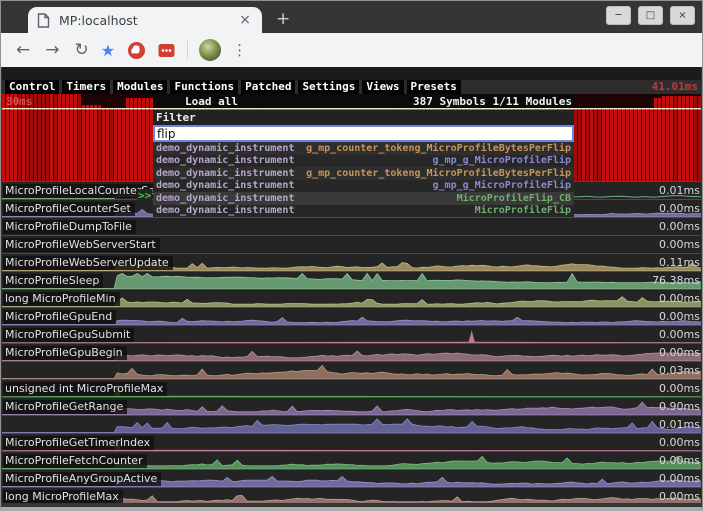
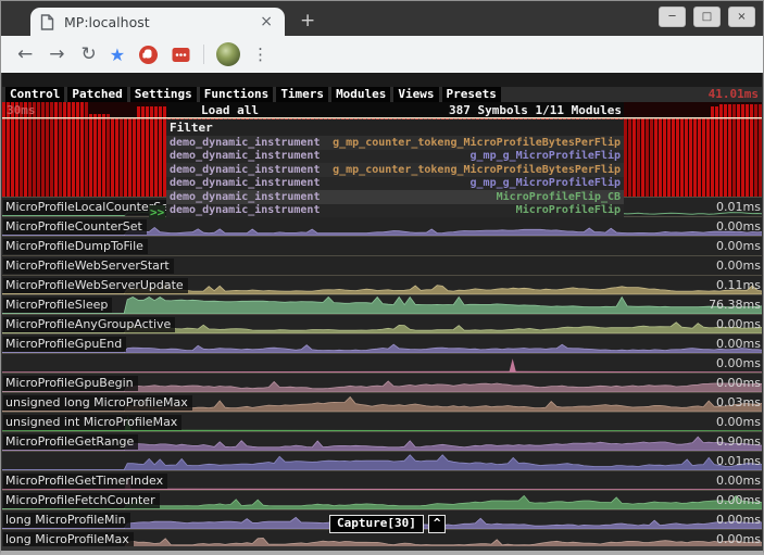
  MP:localhost
  ×
  +
  ─
  □
  ×
  ←
  →
  ↻
  ★
  ⋮
  Control
- Timers
+ Patched
- Modules
+ Settings
  Functions
- Patched
+ Timers
- Settings
+ Modules
  Views
  Presets
  41.01ms
  30ms
  0.01ms
  MicroProfileCounterSet
  0.00ms
  MicroProfileDumpToFile
  0.00ms
  MicroProfileWebServerStart
  0.00ms
  MicroProfileWebServerUpdate
  0.11ms
  MicroProfileSleep
  76.38ms
- long MicroProfileMin
+ MicroProfileAnyGroupActive
  0.00ms
  MicroProfileGpuEnd
  0.00ms
- MicroProfileGpuSubmit
  0.00ms
  MicroProfileGpuBegin
  0.00ms
+ unsigned long MicroProfileMax
  0.03ms
  unsigned int MicroProfileMax
  0.00ms
  MicroProfileGetRange
  0.90ms
  0.01ms
  MicroProfileGetTimerIndex
  0.00ms
  MicroProfileFetchCounter
  0.00ms
- MicroProfileAnyGroupActive
+ long MicroProfileMin
  0.00ms
  long MicroProfileMax
  0.00ms
  Load all
  387 Symbols 1/11 Modules
  Filter
- flip
  demo_dynamic_instrument
  g_mp_counter_tokeng_MicroProfileBytesPerFlip
  demo_dynamic_instrument
  g_mp_g_MicroProfileFlip
  demo_dynamic_instrument
  g_mp_counter_tokeng_MicroProfileBytesPerFlip
  demo_dynamic_instrument
  g_mp_g_MicroProfileFlip
  demo_dynamic_instrument
  MicroProfileFlip_CB
  demo_dynamic_instrument
  MicroProfileFlip
  >>
+ Capture[30]
+ ^
